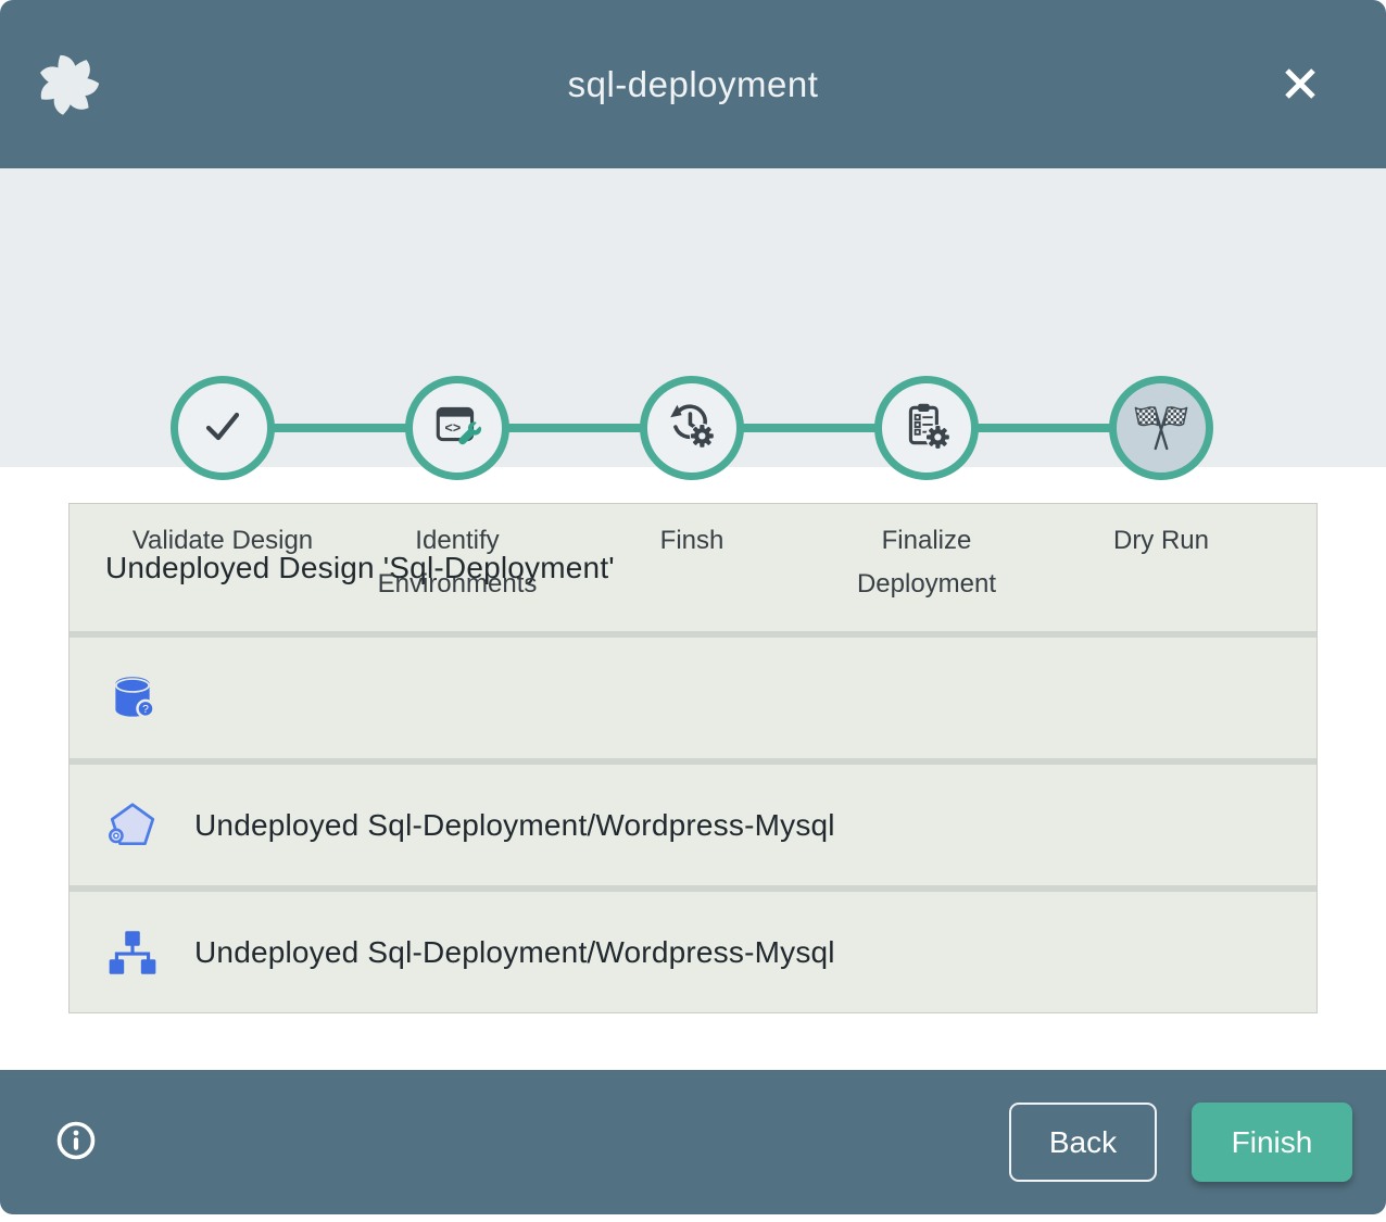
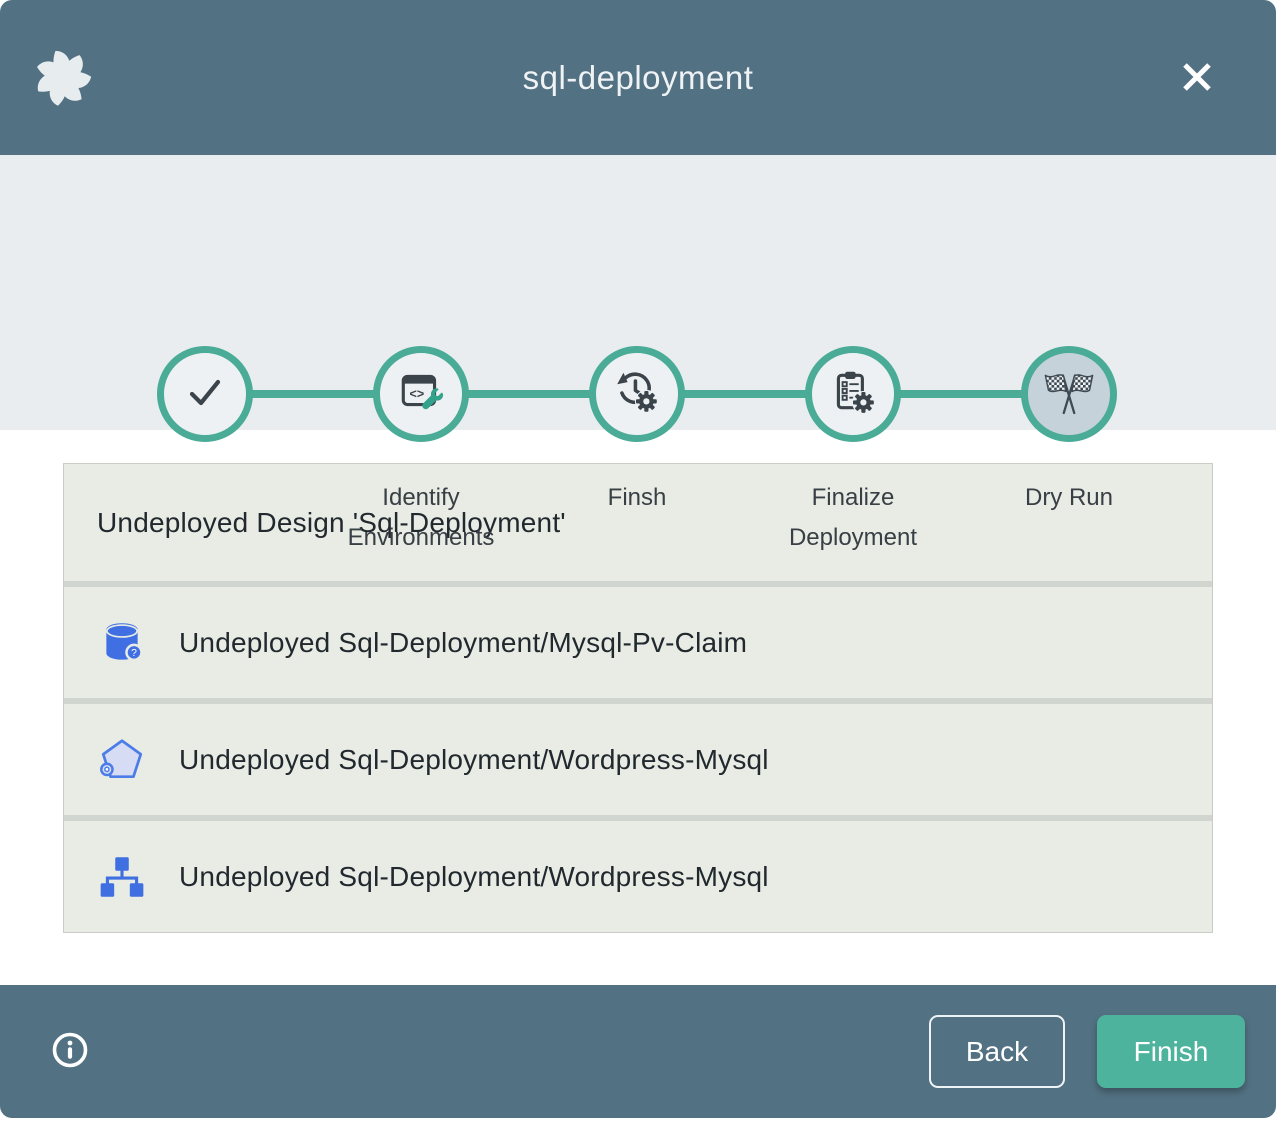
  sql-deployment
- Validate Design
  <>
  Identify Environments
  Finsh
  Finalize Deployment
  Dry Run
  Undeployed Design 'Sql-Deployment'
  ?
+ Undeployed Sql-Deployment/Mysql-Pv-Claim
  Undeployed Sql-Deployment/Wordpress-Mysql
  Undeployed Sql-Deployment/Wordpress-Mysql
  Back
  Finish
